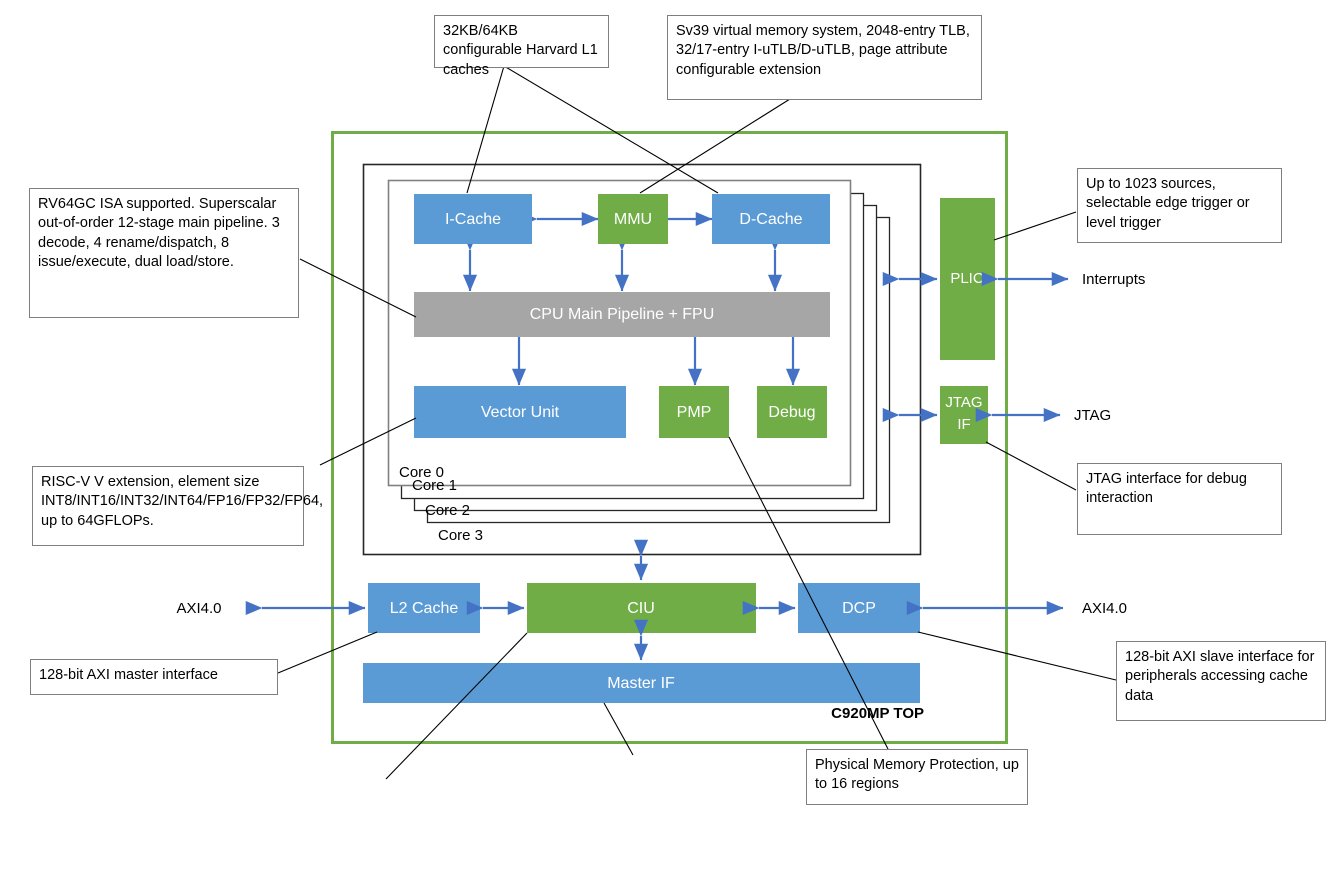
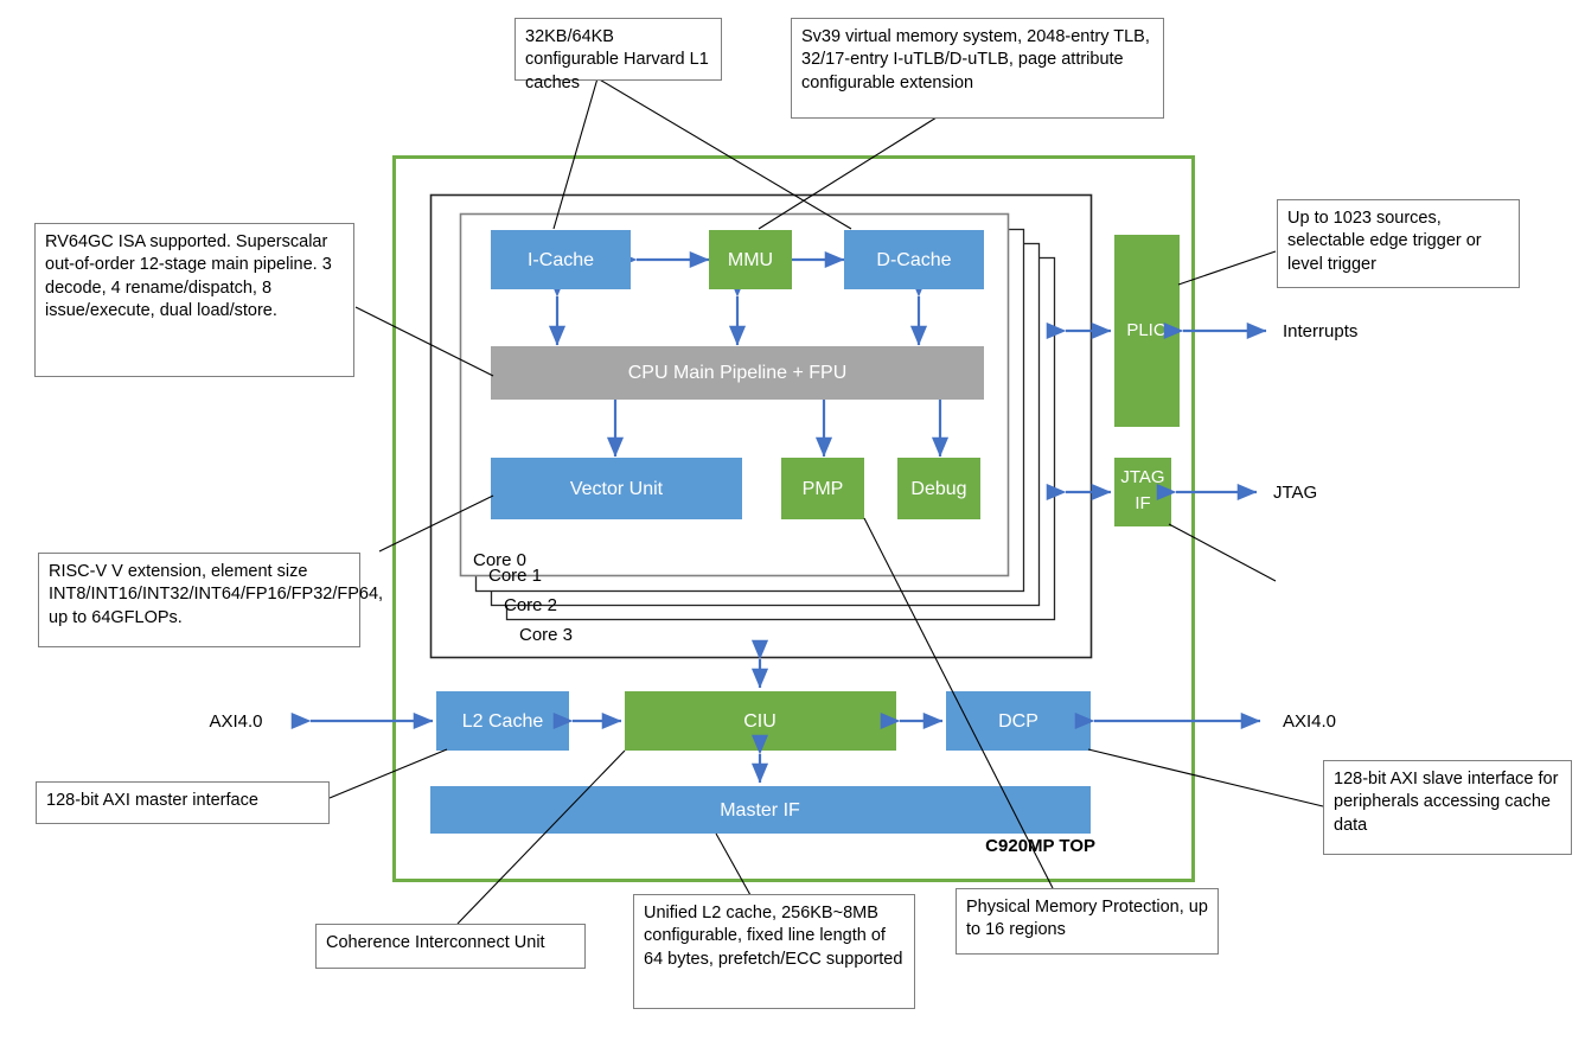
  I-Cache
  MMU
  D-Cache
  CPU Main Pipeline + FPU
  Vector Unit
  PMP
  Debug
  Core 0
  Core 1
  Core 2
  Core 3
  PLIC
  Interrupts
  JTAG
  IF
  JTAG
  L2 Cache
  CIU
  DCP
  Master IF
  AXI4.0
  AXI4.0
  C920MP TOP
  32KB/64KB configurable Harvard L1 caches
  Sv39 virtual memory system, 2048-entry TLB, 32/17-entry I-uTLB/D-uTLB, page attribute configurable extension
  RV64GC ISA supported. Superscalar out-of-order 12-stage main pipeline. 3 decode, 4 rename/dispatch, 8 issue/execute, dual load/store.
  RISC-V V extension, element size INT8/INT16/INT32/INT64/FP16/FP32/FP64, up to 64GFLOPs.
  Up to 1023 sources, selectable edge trigger or level trigger
- JTAG interface for debug interaction
  128-bit AXI slave interface for peripherals accessing cache data
  128-bit AXI master interface
+ Coherence Interconnect Unit
+ Unified L2 cache, 256KB~8MB configurable, fixed line length of 64 bytes, prefetch/ECC supported
  Physical Memory Protection, up to 16 regions
